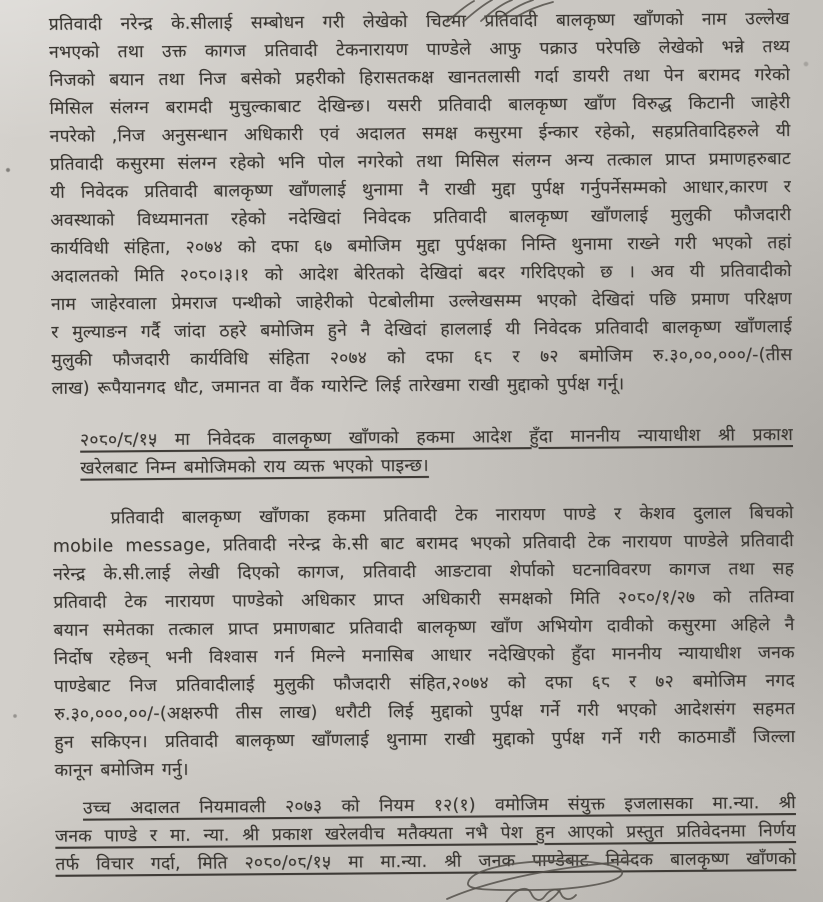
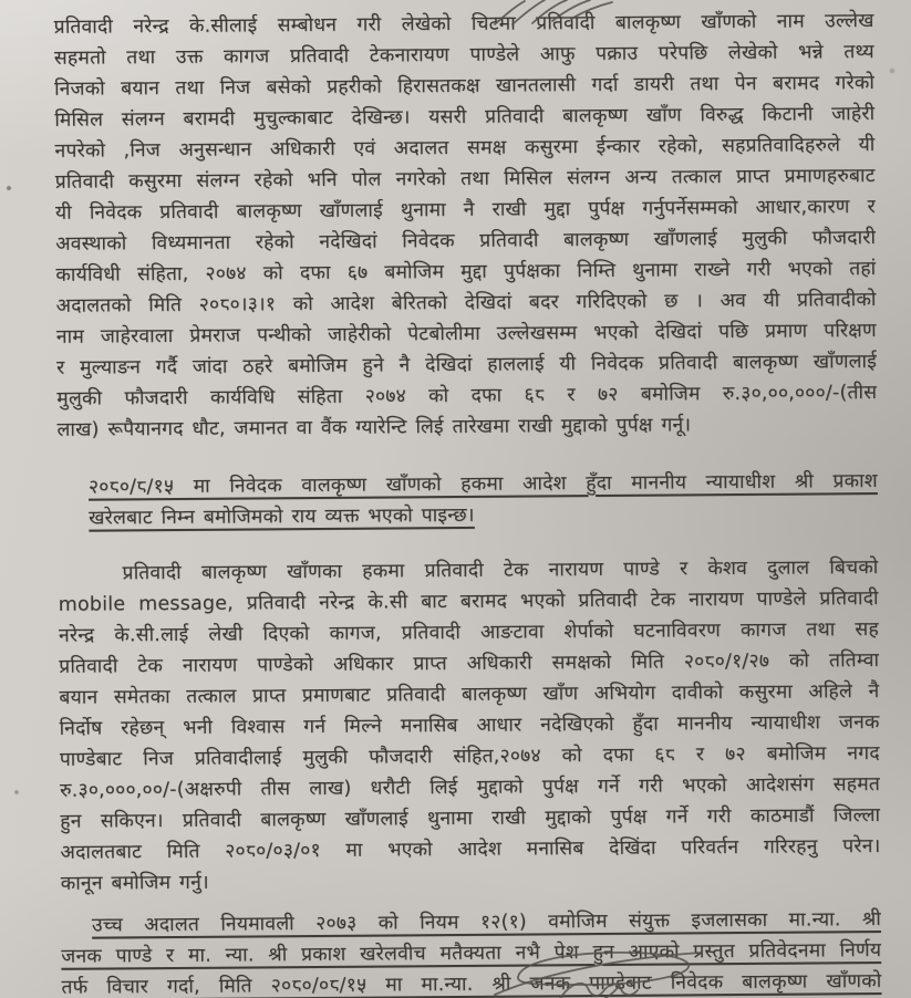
  प्रतिवादी नरेन्द्र के.सीलाई सम्बोधन गरी लेखेको चिटमा प्रतिवादी बालकृष्ण खाँणको नाम उल्लेख
- नभएको तथा उक्त कागज प्रतिवादी टेकनारायण पाण्डेले आफु पक्राउ परेपछि लेखेको भन्ने तथ्य
+ सहमतो तथा उक्त कागज प्रतिवादी टेकनारायण पाण्डेले आफु पक्राउ परेपछि लेखेको भन्ने तथ्य
  निजको बयान तथा निज बसेको प्रहरीको हिरासतकक्ष खानतलासी गर्दा डायरी तथा पेन बरामद गरेको
  मिसिल संलग्न बरामदी मुचुल्काबाट देखिन्छ। यसरी प्रतिवादी बालकृष्ण खाँण विरुद्ध किटानी जाहेरी
  नपरेको ,निज अनुसन्धान अधिकारी एवं अदालत समक्ष कसुरमा ईन्कार रहेको, सहप्रतिवादिहरुले यी
  प्रतिवादी कसुरमा संलग्न रहेको भनि पोल नगरेको तथा मिसिल संलग्न अन्य तत्काल प्राप्त प्रमाणहरुबाट
  यी निवेदक प्रतिवादी बालकृष्ण खाँणलाई थुनामा नै राखी मुद्दा पुर्पक्ष गर्नुपर्नेसम्मको आधार,कारण र
  अवस्थाको विध्यमानता रहेको नदेखिदां निवेदक प्रतिवादी बालकृष्ण खाँणलाई मुलुकी फौजदारी
  कार्यविधी संहिता, २०७४ को दफा ६७ बमोजिम मुद्दा पुर्पक्षका निम्ति थुनामा राख्ने गरी भएको तहां
  अदालतको मिति २०८०।३।१ को आदेश बेरितको देखिदां बदर गरिदिएको छ । अव यी प्रतिवादीको
  नाम जाहेरवाला प्रेमराज पन्थीको जाहेरीको पेटबोलीमा उल्लेखसम्म भएको देखिदां पछि प्रमाण परिक्षण
  र मुल्याङन गर्दै जांदा ठहरे बमोजिम हुने नै देखिदां हाललाई यी निवेदक प्रतिवादी बालकृष्ण खाँणलाई
  मुलुकी फौजदारी कार्यविधि संहिता २०७४ को दफा ६८ र ७२ बमोजिम रु.३०,००,०००/-(तीस
  लाख) रूपैयानगद धौट, जमानत वा वैंक ग्यारेन्टि लिई तारेखमा राखी मुद्दाको पुर्पक्ष गर्नू।
  २०८०/८/१५ मा निवेदक वालकृष्ण खाँणको हकमा आदेश हुँदा माननीय न्यायाधीश श्री प्रकाश
  खरेलबाट निम्न बमोजिमको राय व्यक्त भएको पाइन्छ।
  प्रतिवादी बालकृष्ण खाँणका हकमा प्रतिवादी टेक नारायण पाण्डे र केशव दुलाल बिचको
  mobile message, प्रतिवादी नरेन्द्र के.सी बाट बरामद भएको प्रतिवादी टेक नारायण पाण्डेले प्रतिवादी
  नरेन्द्र के.सी.लाई लेखी दिएको कागज, प्रतिवादी आङटावा शेर्पाको घटनाविवरण कागज तथा सह
  प्रतिवादी टेक नारायण पाण्डेको अधिकार प्राप्त अधिकारी समक्षको मिति २०८०/१/२७ को ततिम्वा
  बयान समेतका तत्काल प्राप्त प्रमाणबाट प्रतिवादी बालकृष्ण खाँण अभियोग दावीको कसुरमा अहिले नै
  निर्दोष रहेछन् भनी विश्वास गर्न मिल्ने मनासिब आधार नदेखिएको हुँदा माननीय न्यायाधीश जनक
  पाण्डेबाट निज प्रतिवादीलाई मुलुकी फौजदारी संहित,२०७४ को दफा ६८ र ७२ बमोजिम नगद
  रु.३०,०००,००/-(अक्षरुपी तीस लाख) धरौटी लिई मुद्दाको पुर्पक्ष गर्ने गरी भएको आदेशसंग सहमत
  हुन सकिएन। प्रतिवादी बालकृष्ण खाँणलाई थुनामा राखी मुद्दाको पुर्पक्ष गर्ने गरी काठमाडौं जिल्ला
+ अदालतबाट मिति २०८०/०३/०१ मा भएको आदेश मनासिब देखिंदा परिवर्तन गरिरहनु परेन।
  कानून बमोजिम गर्नु।
  उच्च अदालत नियमावली २०७३ को नियम १२(१) वमोजिम संयुक्त इजलासका मा.न्या. श्री
  जनक पाण्डे र मा. न्या. श्री प्रकाश खरेलवीच मतैक्यता नभै पेश हुन आएको प्रस्तुत प्रतिवेदनमा निर्णय
  तर्फ विचार गर्दा, मिति २०८०/०८/१५ मा मा.न्या. श्री जनक पाण्डेबाट निवेदक बालकृष्ण खाँणको
